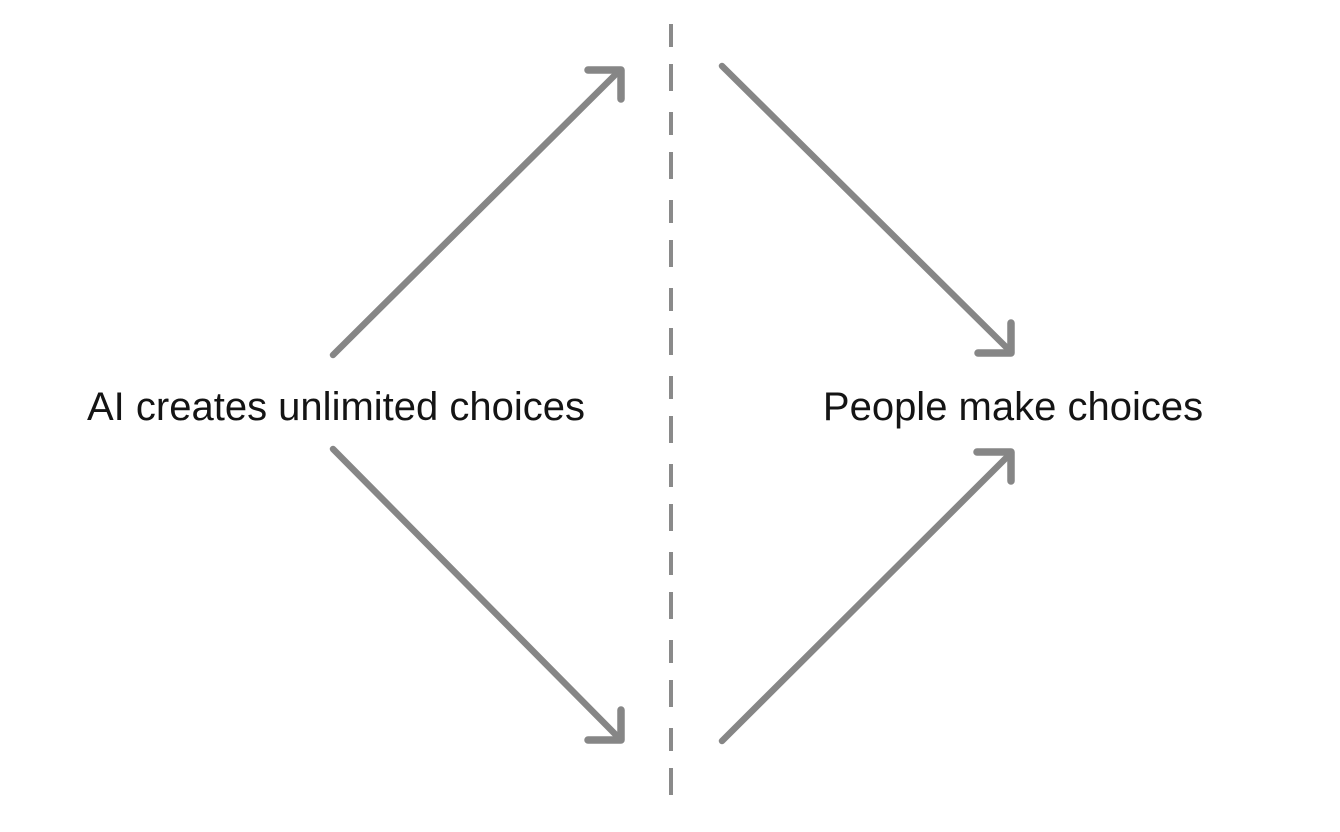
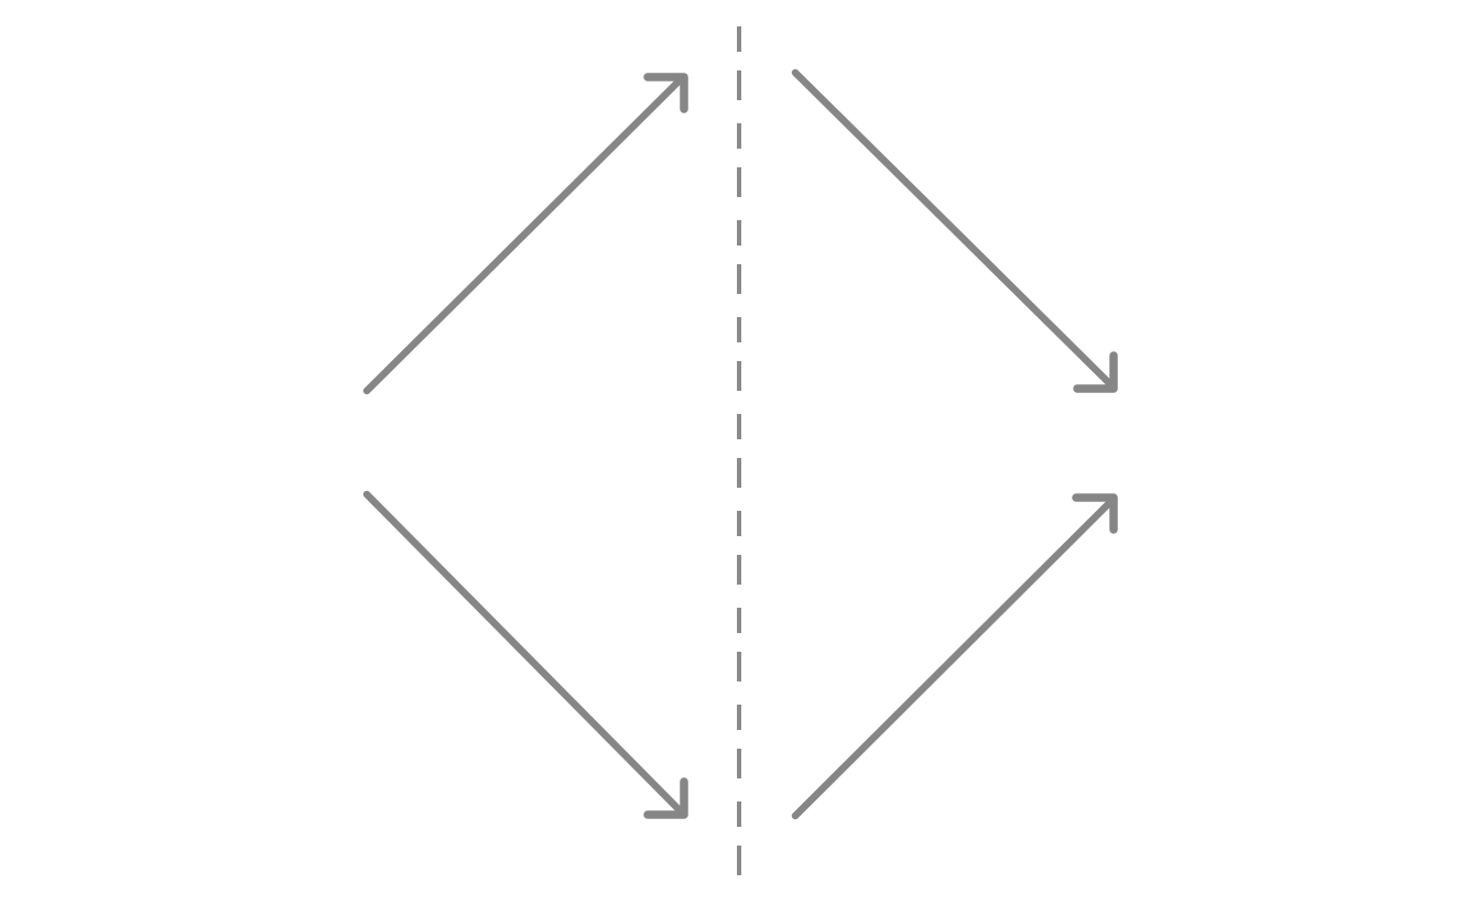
- AI creates unlimited choices
- People make choices
